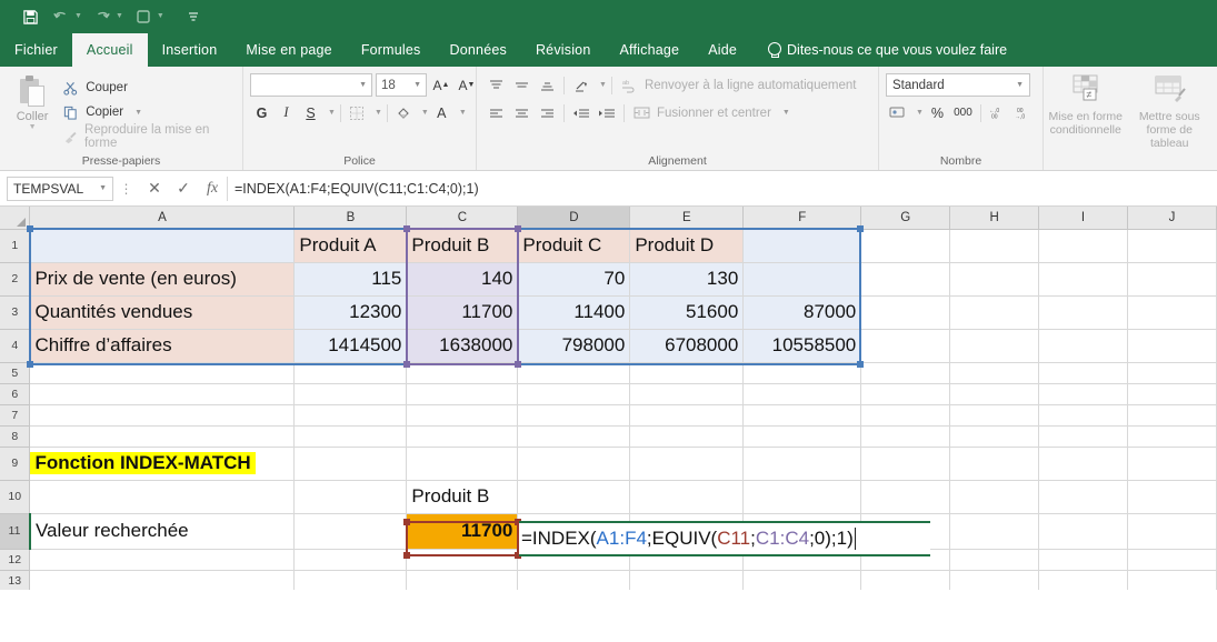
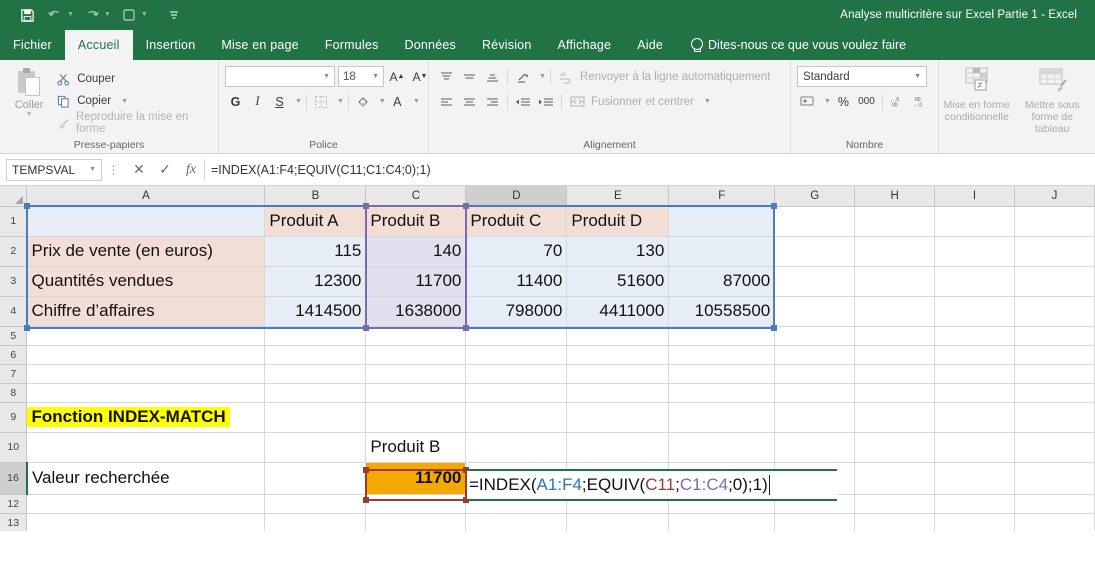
+ Analyse multicritère sur Excel Partie 1 - Excel
  Fichier
  Accueil
  Insertion
  Mise en page
  Formules
  Données
  Révision
  Affichage
  Aide
  Dites-nous ce que vous voulez faire
  Coller
  Couper
  Copier
  Reproduire la mise en forme
  Presse-papiers
  18
  A
  A
  G
  I
  S
  A
  Police
  Renvoyer à la ligne automatiquement
  Fusionner et centrer
  Alignement
  Standard
  %
  000
  Nombre
  ≠
  Mise en forme conditionnelle
  Mettre sous forme de tableau
  TEMPSVAL
  ⋮
  ✕
  ✓
  fx
  =INDEX(A1:F4;EQUIV(C11;C1:C4;0);1)
  	A	B	C	D	E	F	G	H	I	J
  1		Produit A	Produit B	Produit C	Produit D
  2	Prix de vente (en euros)	115	140	70	130
  3	Quantités vendues	12300	11700	11400	51600	87000
- 4	Chiffre d’affaires	1414500	1638000	798000	6708000	10558500
+ 4	Chiffre d’affaires	1414500	1638000	798000	4411000	10558500
  5
  6
  7
  8
  9	Fonction INDEX-MATCH
  10			Produit B
- 11	Valeur recherchée		11700
+ 16	Valeur recherchée		11700
  12
  13
  =INDEX(
  A1:F4
  ;EQUIV(
  C11
  ;
  C1:C4
  ;0);1)
